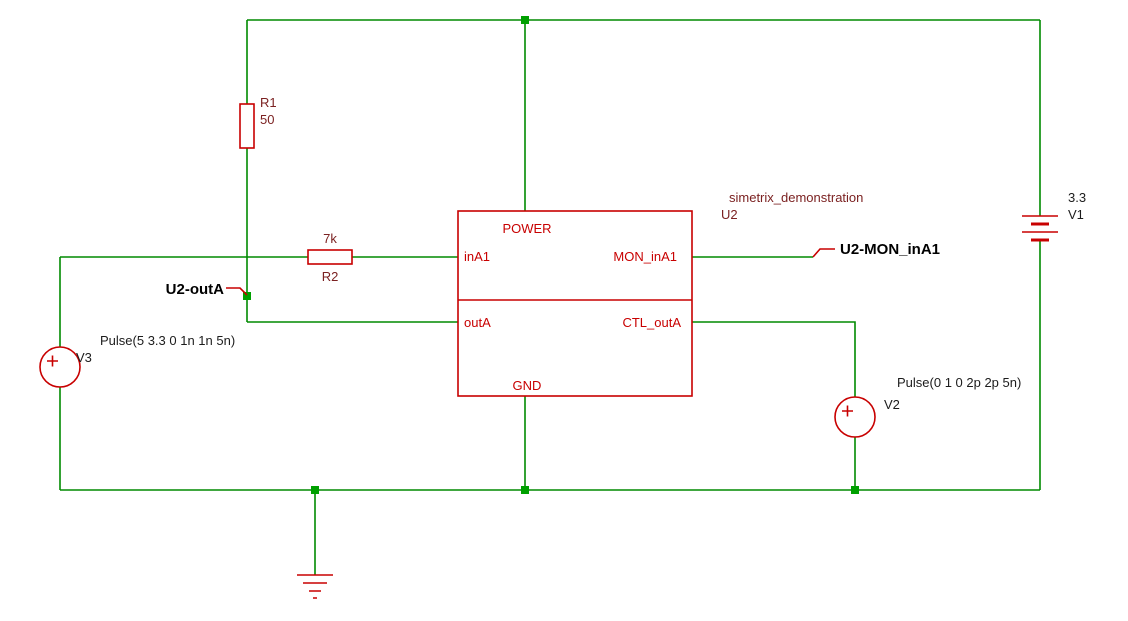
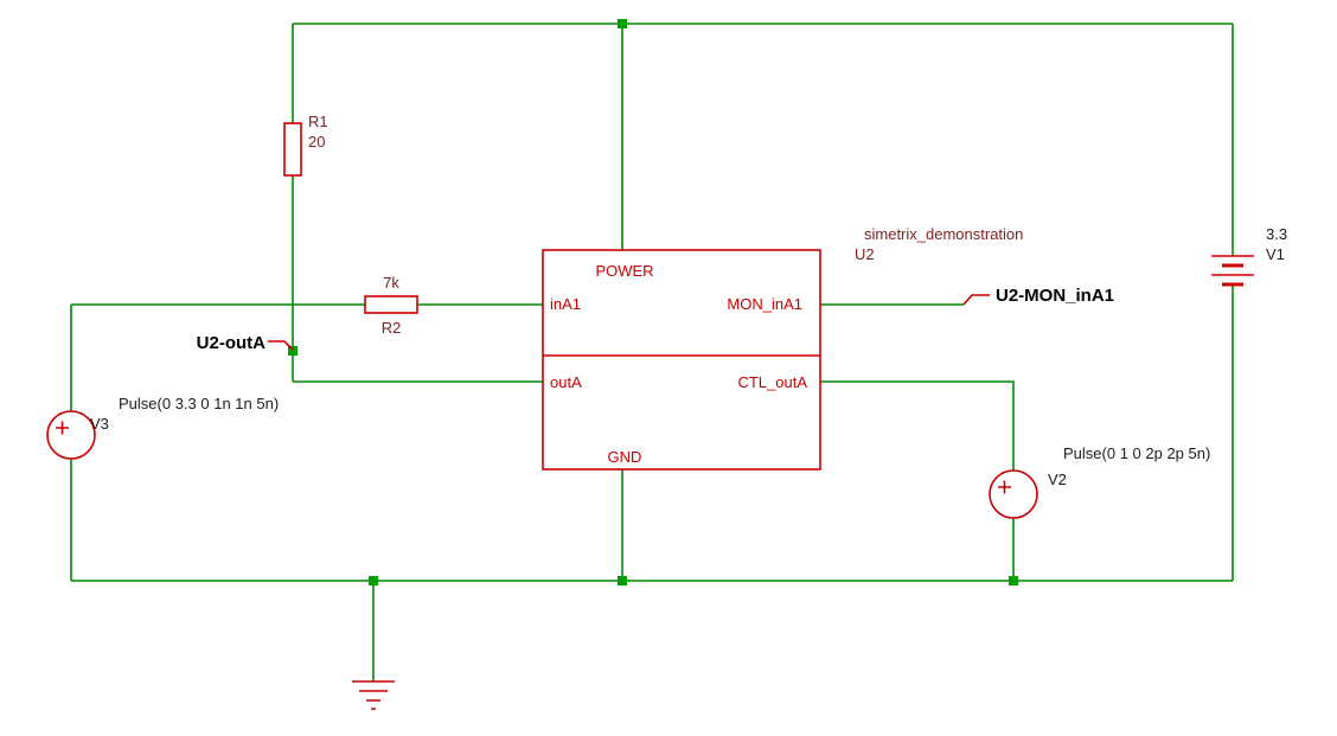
  POWER
  inA1
  MON_inA1
  outA
  CTL_outA
  GND
  R1
- 50
+ 20
  7k
  R2
  simetrix_demonstration
  U2
- Pulse(5 3.3 0 1n 1n 5n)
+ Pulse(0 3.3 0 1n 1n 5n)
  V3
  Pulse(0 1 0 2p 2p 5n)
  V2
  3.3
  V1
  U2-outA
  U2-MON_inA1
